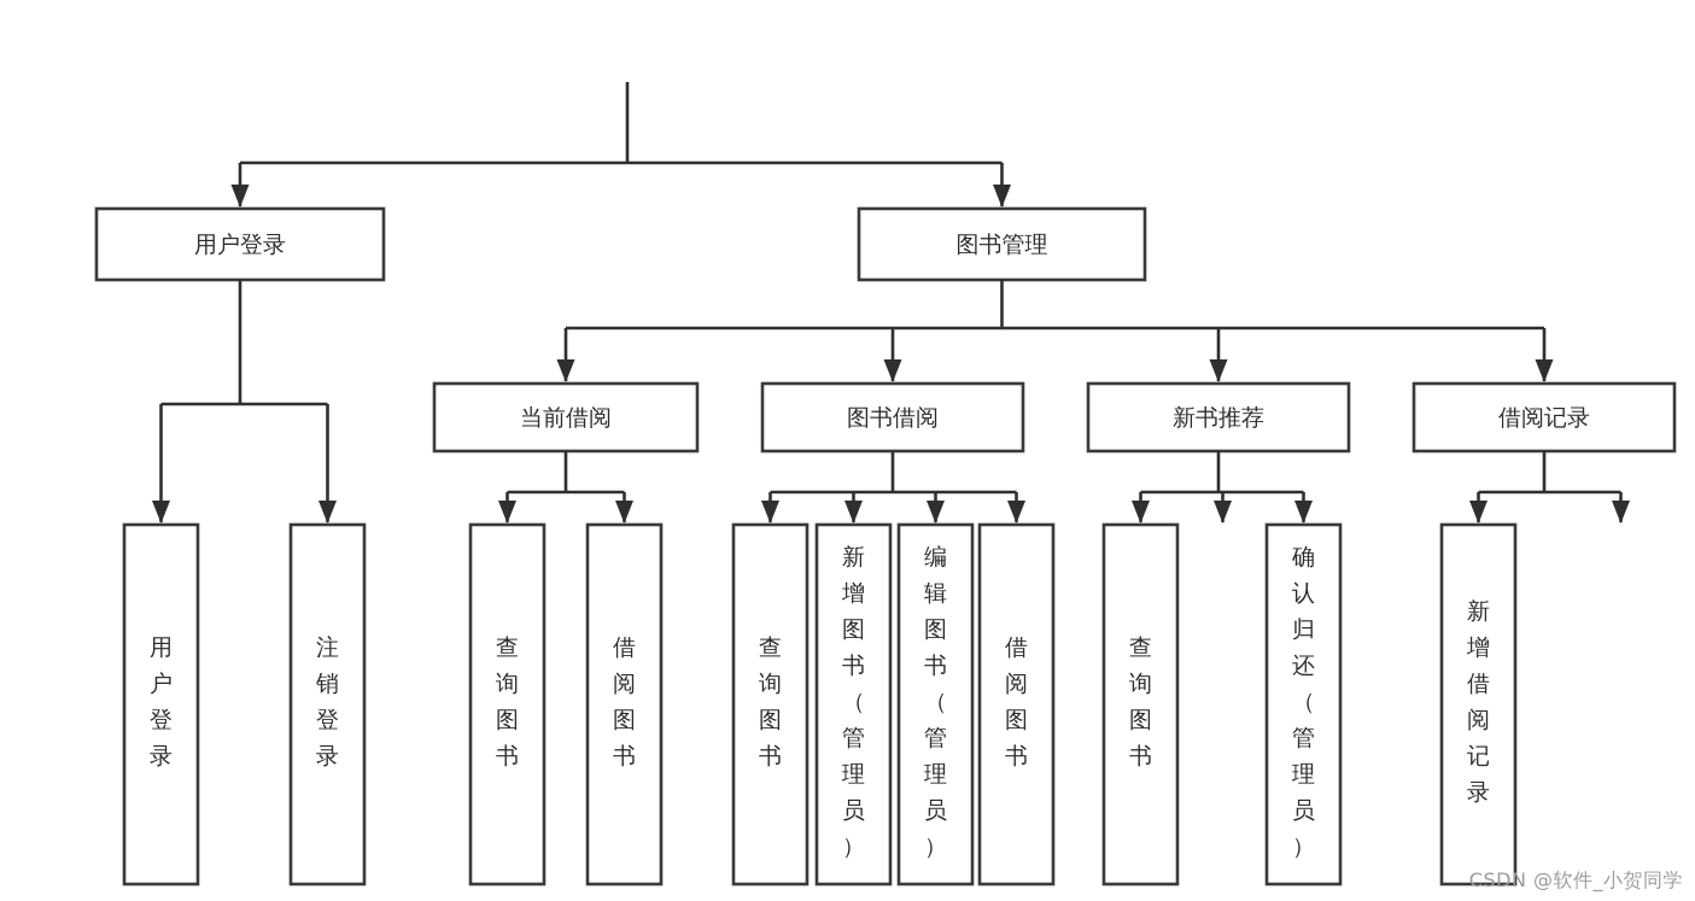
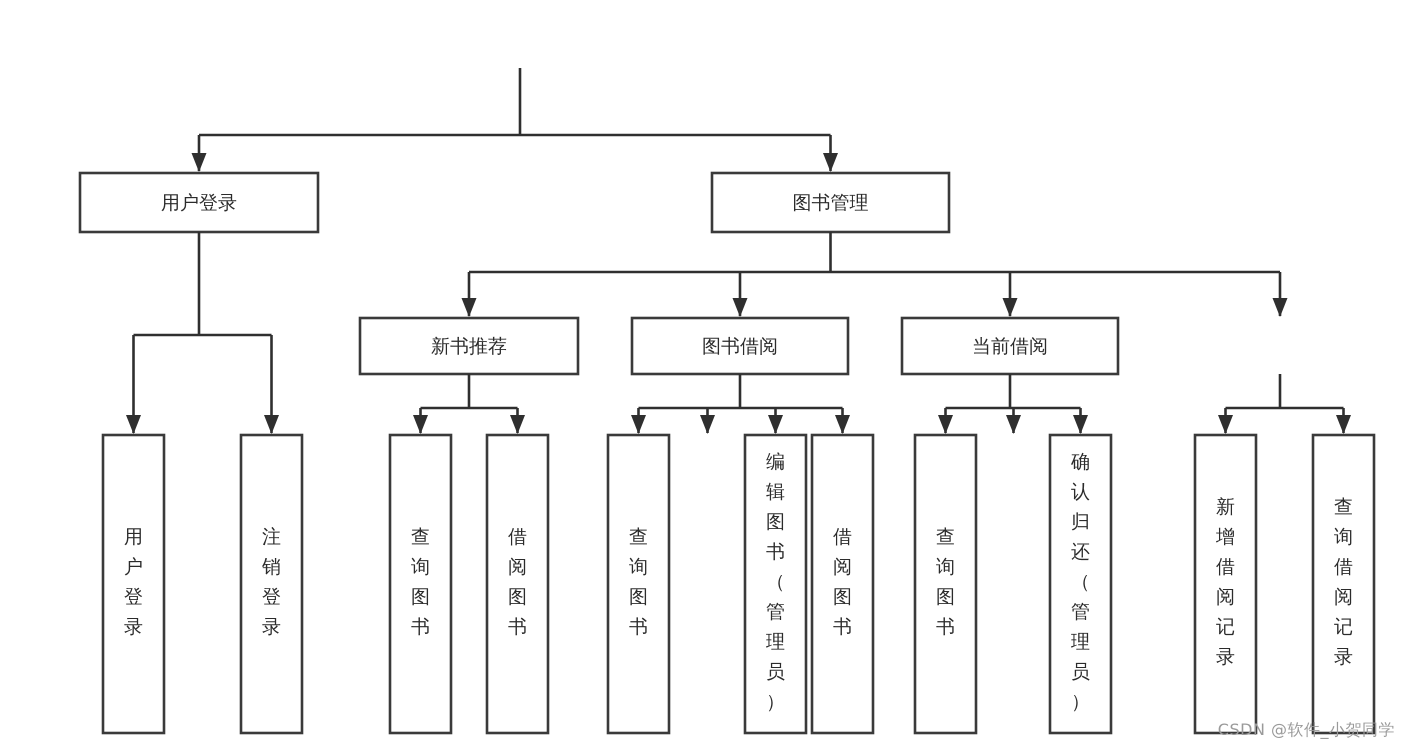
  用户登录
  图书管理
- 当前借阅
+ 新书推荐
  图书借阅
- 新书推荐
+ 当前借阅
- 借阅记录
  用户登录
  注销登录
  查询图书
  借阅图书
  查询图书
- 新增图书（管理员）
  编辑图书（管理员）
  借阅图书
  查询图书
  确认归还（管理员）
  新增借阅记录
+ 查询借阅记录
  CSDN @软件_小贺同学
